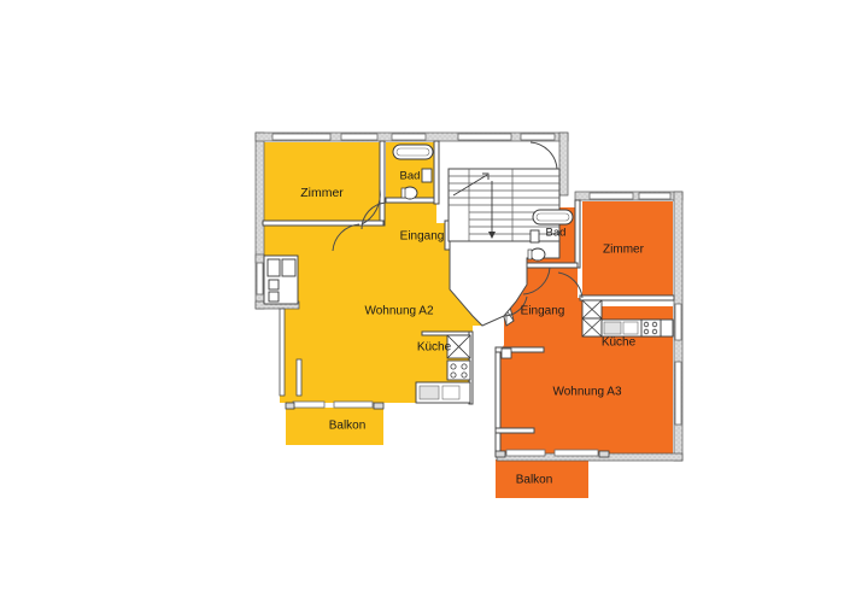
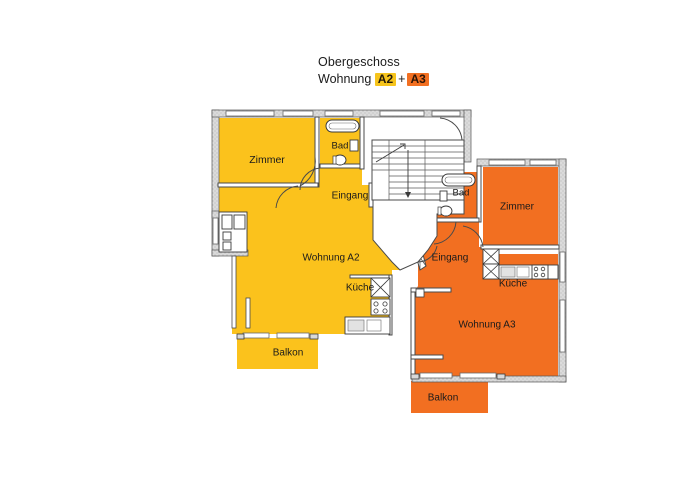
+ Obergeschoss
+ Wohnung A2 + A3
  Zimmer
  Bad
  Eingang
  Wohnung A2
  Küche
  Balkon
  Bad
  Zimmer
  Eingang
  Küche
  Wohnung A3
  Balkon
